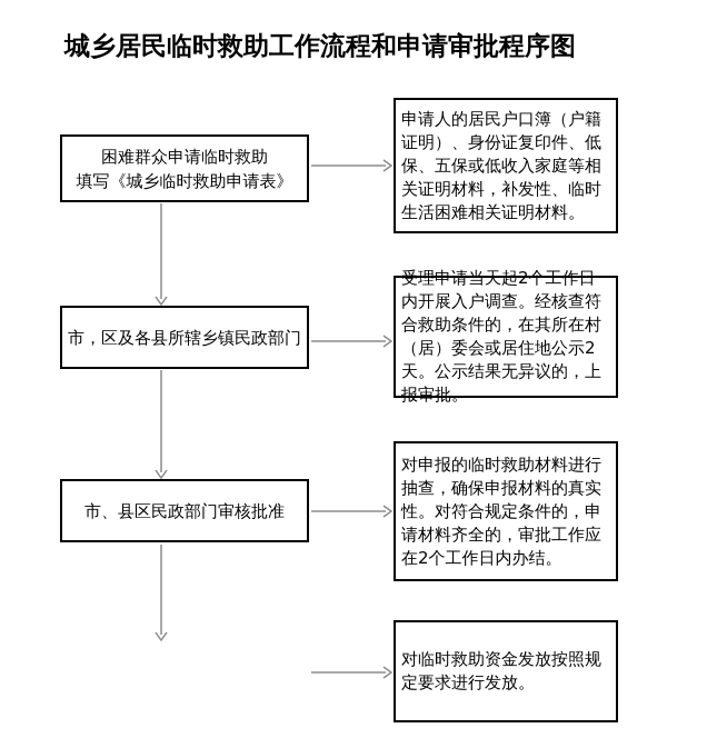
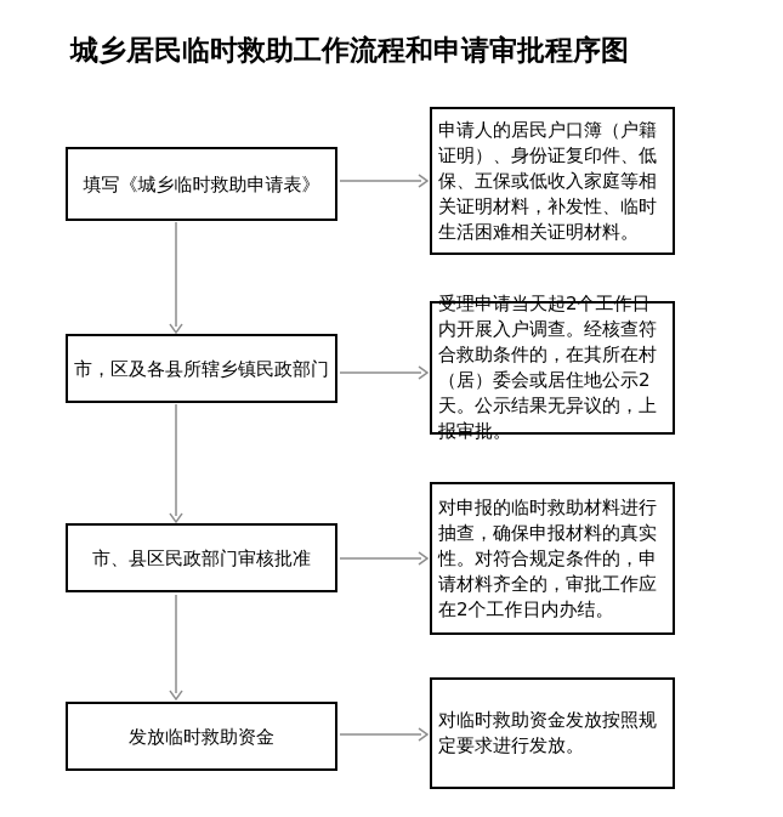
  城乡居民临时救助工作流程和申请审批程序图
- 困难群众申请临时救助
  填写《城乡临时救助申请表》
  市，区及各县所辖乡镇民政部门
  市、县区民政部门审核批准
+ 发放临时救助资金
  申请人的居民户口簿（户籍证明）、身份证复印件、低保、五保或低收入家庭等相关证明材料，补发性、临时生活困难相关证明材料。
  受理申请当天起2个工作日内开展入户调查。经核查符合救助条件的，在其所在村（居）委会或居住地公示2天。公示结果无异议的，上报审批。
  对申报的临时救助材料进行抽查，确保申报材料的真实性。对符合规定条件的，申请材料齐全的，审批工作应在2个工作日内办结。
  对临时救助资金发放按照规定要求进行发放。
